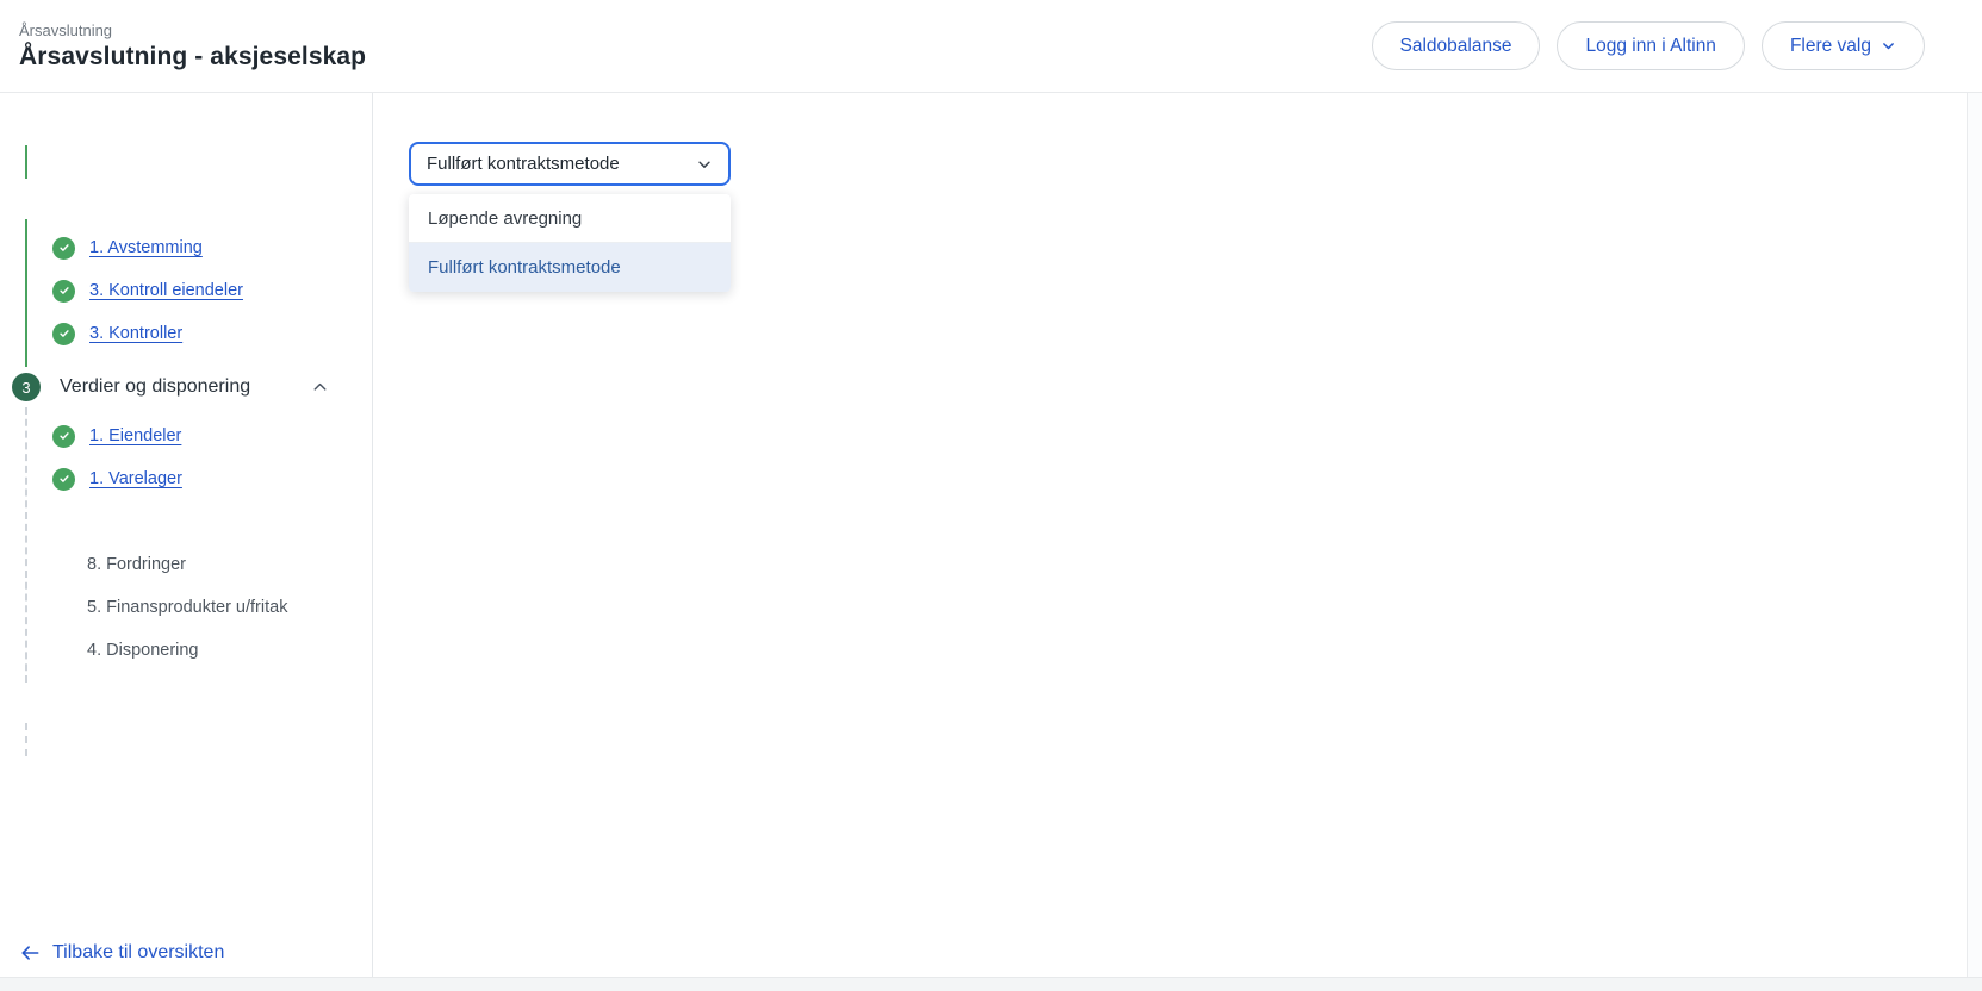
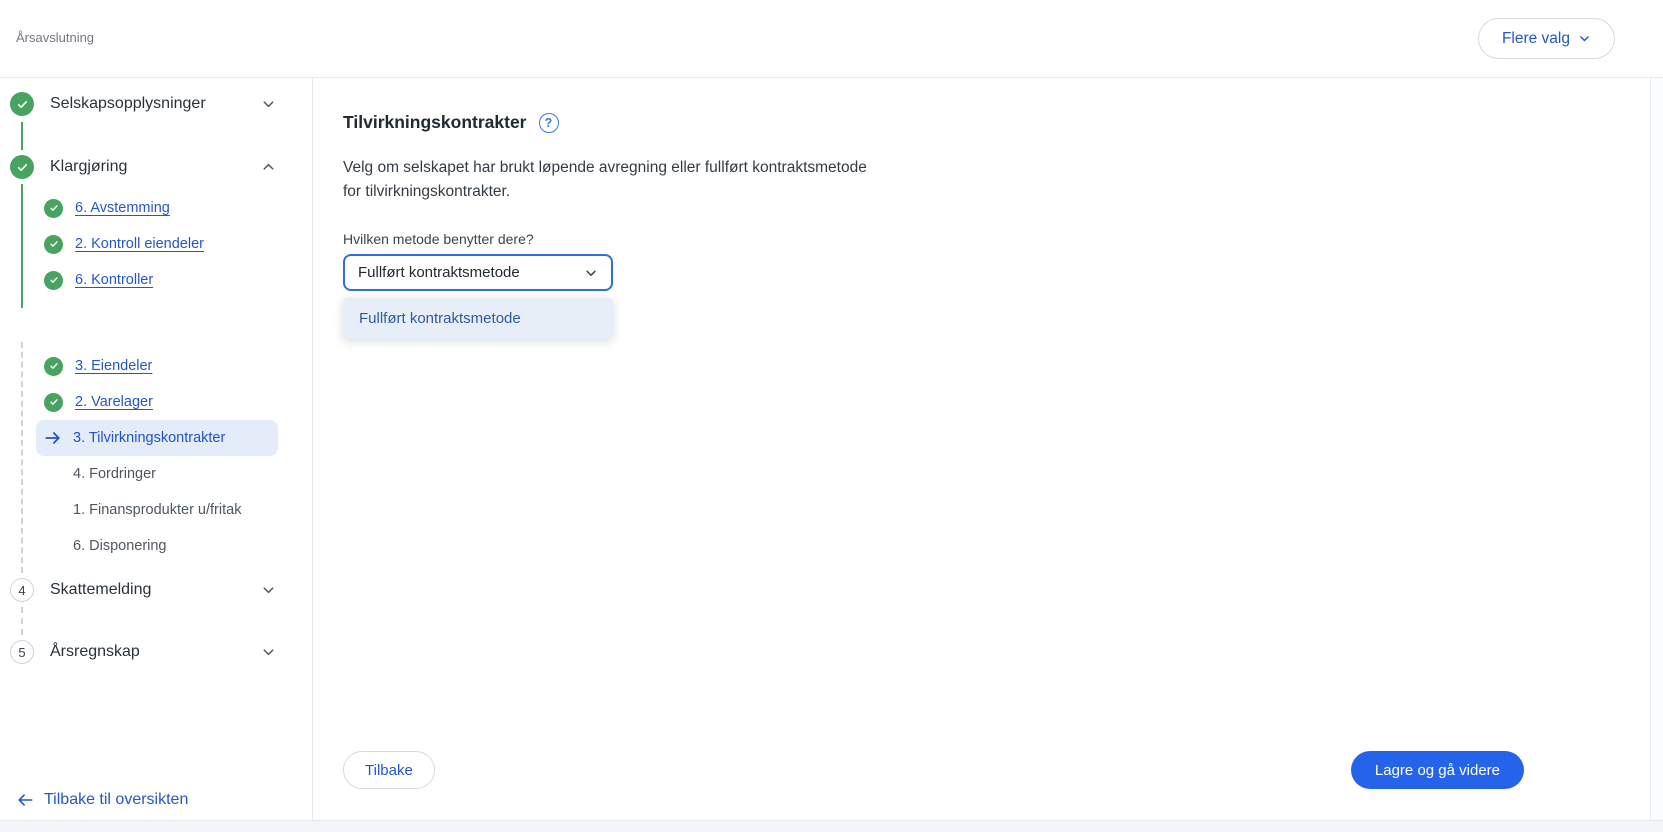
  Årsavslutning
- Årsavslutning - aksjeselskap
- Saldobalanse
- Logg inn i Altinn
  Flere valg
+ Selskapsopplysninger
+ Klargjøring
- 1. Avstemming
+ 6. Avstemming
- 3. Kontroll eiendeler
+ 2. Kontroll eiendeler
- 3. Kontroller
+ 6. Kontroller
- 3
- Verdier og disponering
- 1. Eiendeler
+ 3. Eiendeler
- 1. Varelager
+ 2. Varelager
+ 3. Tilvirkningskontrakter
- 8. Fordringer
+ 4. Fordringer
- 5. Finansprodukter u/fritak
+ 1. Finansprodukter u/fritak
- 4. Disponering
+ 6. Disponering
+ 4
+ Skattemelding
+ 5
+ Årsregnskap
  Tilbake til oversikten
+ Tilvirkningskontrakter
+ ?
+ Velg om selskapet har brukt løpende avregning eller fullført kontraktsmetode for tilvirkningskontrakter.
+ Hvilken metode benytter dere?
  Fullført kontraktsmetode
- Løpende avregning
  Fullført kontraktsmetode
+ Tilbake
+ Lagre og gå videre
